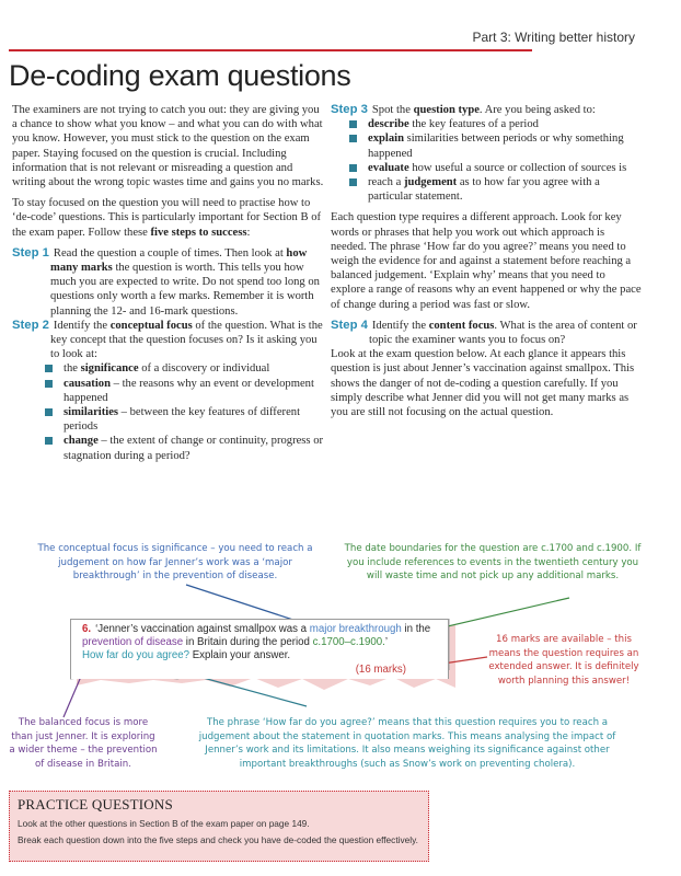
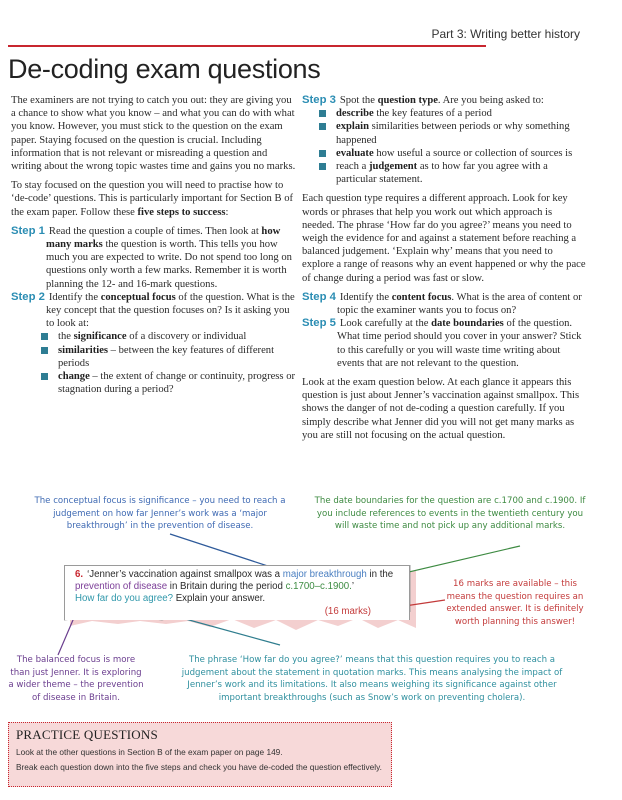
  Part 3: Writing better history
  De-coding exam questions
  The examiners are not trying to catch you out: they are giving you a chance to show what you know – and what you can do with what you know. However, you must stick to the question on the exam paper. Staying focused on the question is crucial. Including information that is not relevant or misreading a question and writing about the wrong topic wastes time and gains you no marks.
  To stay focused on the question you will need to practise how to ‘de-code’ questions. This is particularly important for Section B of the exam paper. Follow these five steps to success:
  Step 1 Read the question a couple of times. Then look at how many marks the question is worth. This tells you how much you are expected to write. Do not spend too long on questions only worth a few marks. Remember it is worth planning the 12- and 16-mark questions.
  Step 2 Identify the conceptual focus of the question. What is the key concept that the question focuses on? Is it asking you to look at:
  the significance of a discovery or individual
- causation – the reasons why an event or development happened
  similarities – between the key features of different periods
  change – the extent of change or continuity, progress or stagnation during a period?
  Step 3 Spot the question type. Are you being asked to:
  describe the key features of a period
  explain similarities between periods or why something happened
  evaluate how useful a source or collection of sources is
  reach a judgement as to how far you agree with a particular statement.
  Each question type requires a different approach. Look for key words or phrases that help you work out which approach is needed. The phrase ‘How far do you agree?’ means you need to weigh the evidence for and against a statement before reaching a balanced judgement. ‘Explain why’ means that you need to explore a range of reasons why an event happened or why the pace of change during a period was fast or slow.
  Step 4 Identify the content focus. What is the area of content or topic the examiner wants you to focus on?
+ Step 5 Look carefully at the date boundaries of the question. What time period should you cover in your answer? Stick to this carefully or you will waste time writing about events that are not relevant to the question.
  Look at the exam question below. At each glance it appears this question is just about Jenner’s vaccination against smallpox. This shows the danger of not de-coding a question carefully. If you simply describe what Jenner did you will not get many marks as you are still not focusing on the actual question.
  The conceptual focus is significance – you need to reach a judgement on how far Jenner’s work was a ‘major breakthrough’ in the prevention of disease.
  The date boundaries for the question are c.1700 and c.1900. If you include references to events in the twentieth century you will waste time and not pick up any additional marks.
  6. ‘Jenner’s vaccination against smallpox was a major breakthrough in the prevention of disease in Britain during the period c.1700–c.1900.’
  How far do you agree? Explain your answer.
  (16 marks)
  16 marks are available – this means the question requires an extended answer. It is definitely worth planning this answer!
  The balanced focus is more than just Jenner. It is exploring a wider theme – the prevention of disease in Britain.
  The phrase ‘How far do you agree?’ means that this question requires you to reach a judgement about the statement in quotation marks. This means analysing the impact of Jenner’s work and its limitations. It also means weighing its significance against other important breakthroughs (such as Snow’s work on preventing cholera).
  PRACTICE QUESTIONS
  Look at the other questions in Section B of the exam paper on page 149.
  Break each question down into the five steps and check you have de-coded the question effectively.
